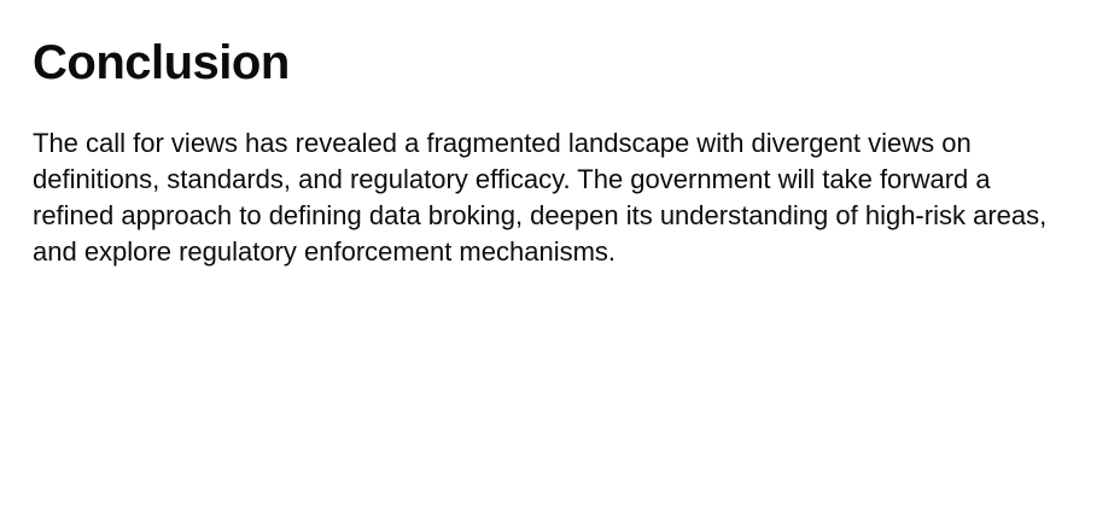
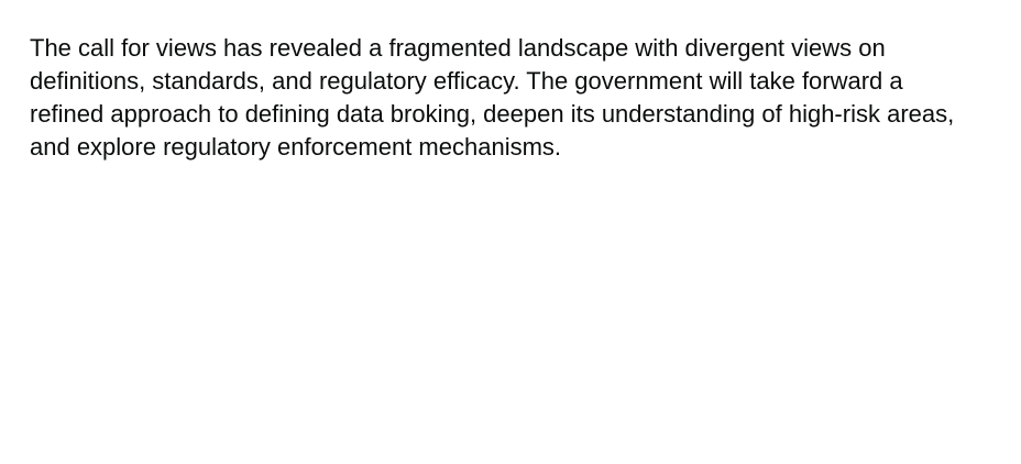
- Conclusion
  The call for views has revealed a fragmented landscape with divergent views on
  definitions, standards, and regulatory efficacy. The government will take forward a
  refined approach to defining data broking, deepen its understanding of high-risk areas,
  and explore regulatory enforcement mechanisms.
